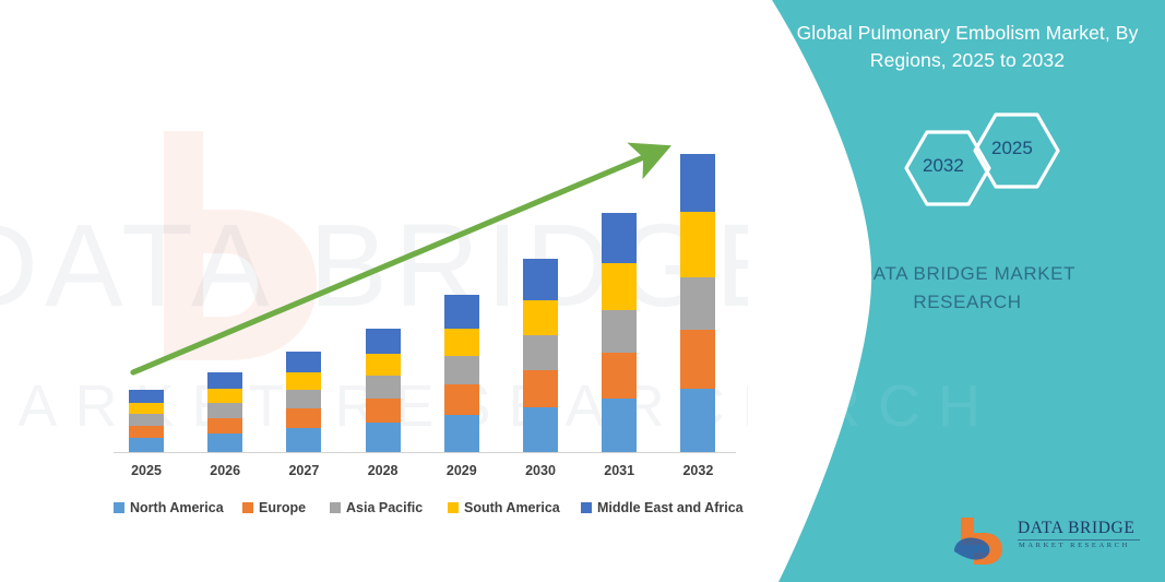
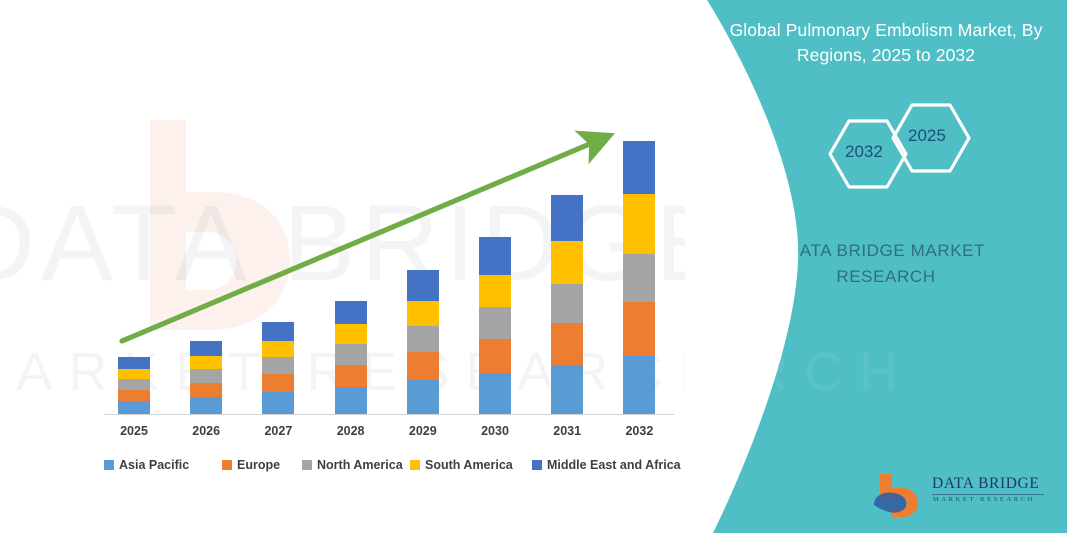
  ATA BRIDG
  2025
  2026
  2027
  2028
  2029
  2030
  2031
  2032
- North America
+ Asia Pacific
  Europe
- Asia Pacific
+ North America
  South America
  Middle East and Africa
  Global Pulmonary Embolism Market, By Regions, 2025 to 2032
  2032
  2025
  ATA BRIDGE MARKET
  RESEARCH
  DATA BRIDGE
